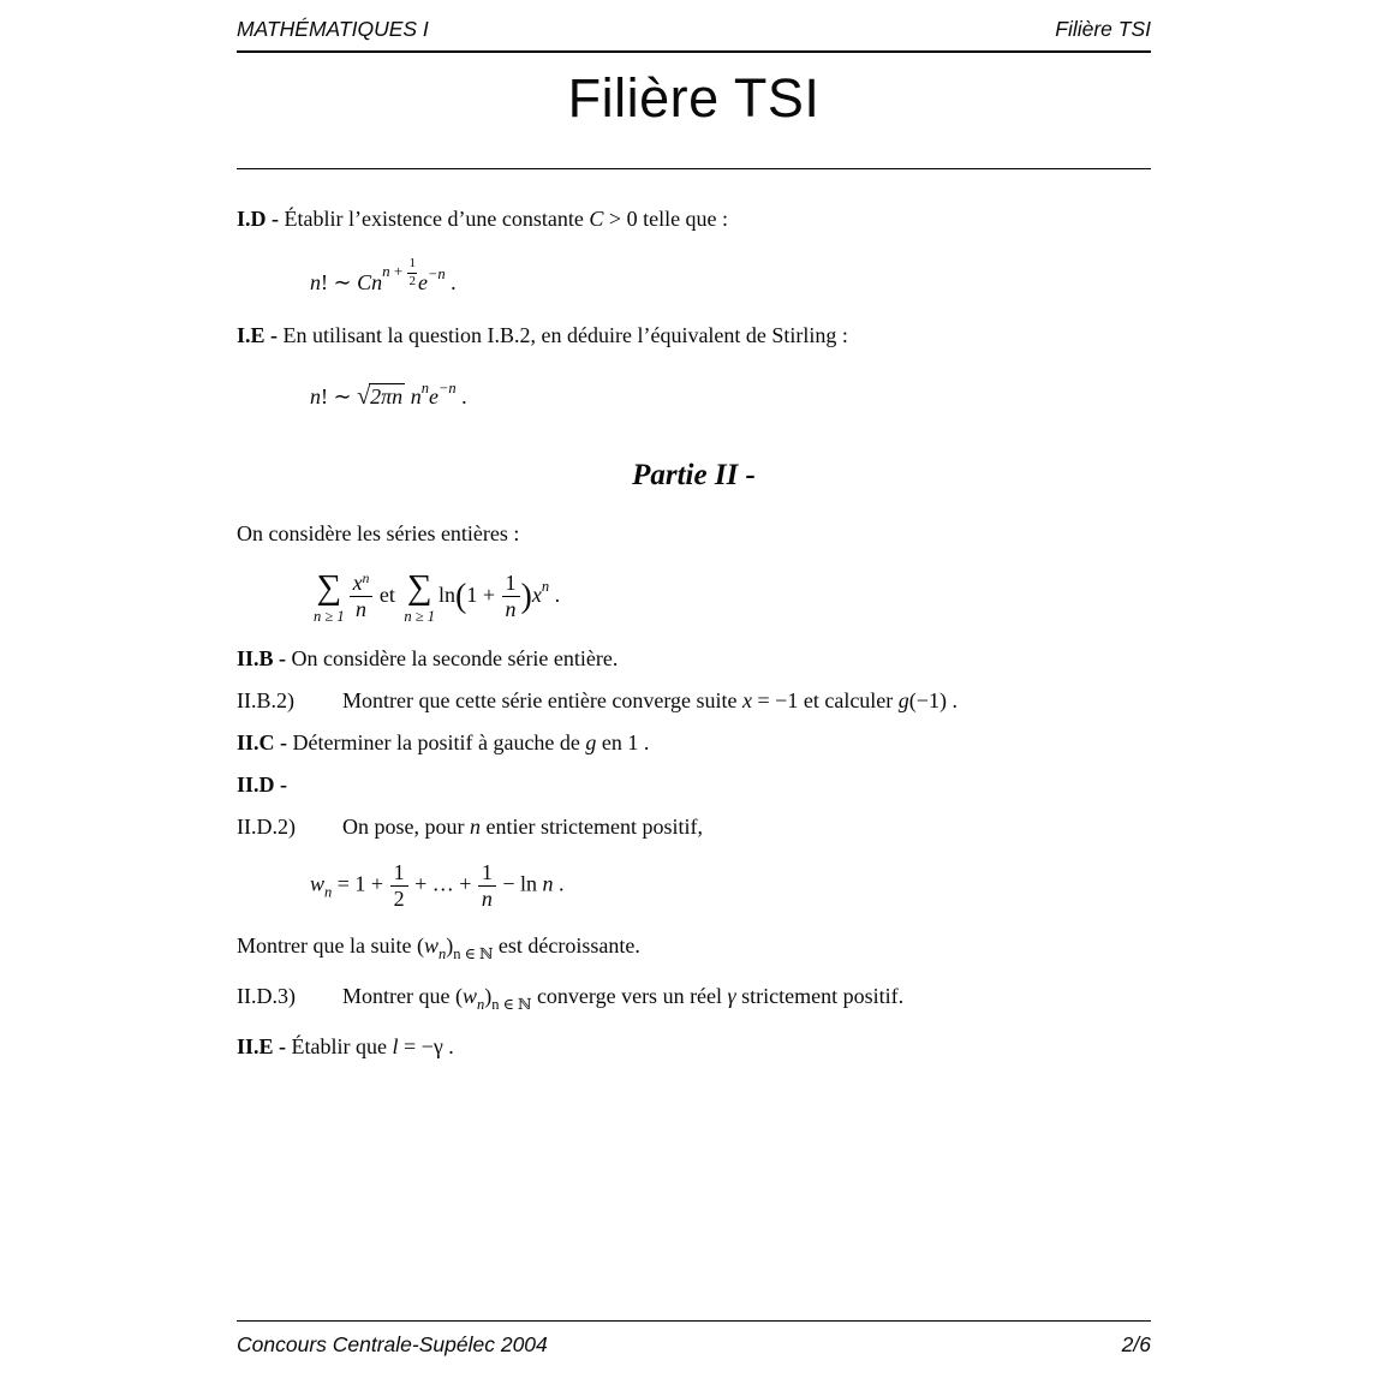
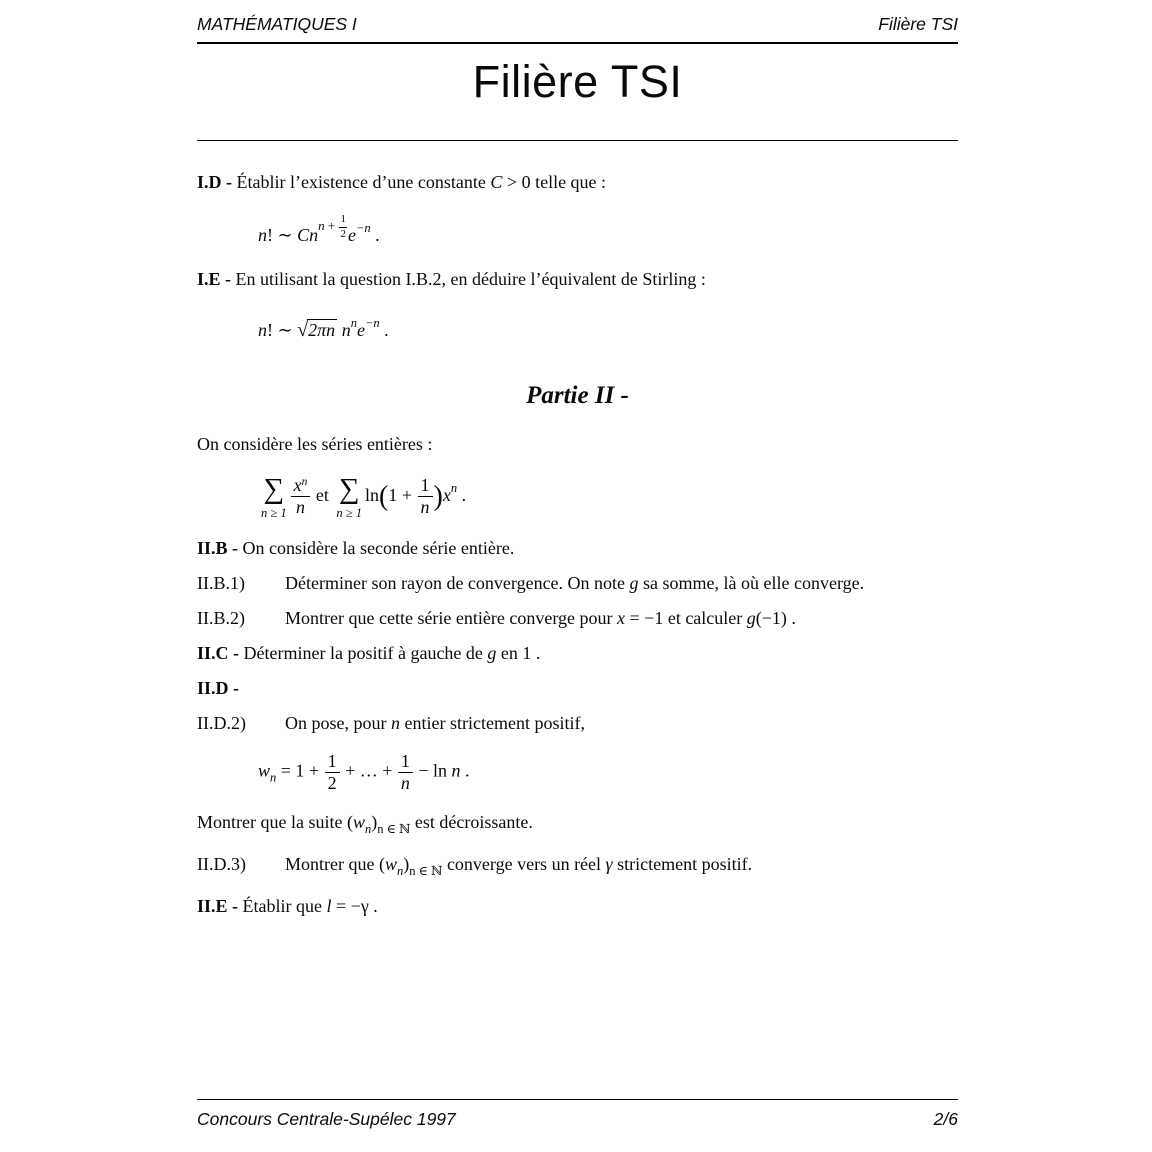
  MATHÉMATIQUES I
  Filière TSI
  Filière TSI
  I.D - Établir l’existence d’une constante C > 0 telle que :
  n! ∼ Cnn +
  1
  2
  e−n .
  I.E - En utilisant la question I.B.2, en déduire l’équivalent de Stirling :
  n! ∼ √2πn nne−n .
  Partie II -
  On considère les séries entières :
  ∑
  n ≥ 1
  xn
  n
  et
  ∑
  n ≥ 1
  ln(1 +
  1
  n
  )xn .
  II.B - On considère la seconde série entière.
+ II.B.1) Déterminer son rayon de convergence. On note g sa somme, là où elle converge.
- II.B.2) Montrer que cette série entière converge suite x = −1 et calculer g(−1) .
+ II.B.2) Montrer que cette série entière converge pour x = −1 et calculer g(−1) .
  II.C - Déterminer la positif à gauche de g en 1 .
  II.D -
  II.D.2) On pose, pour n entier strictement positif,
  wn = 1 +
  1
  2
  + … +
  1
  n
  − ln n .
  Montrer que la suite (wn)n ∈ ℕ est décroissante.
  II.D.3) Montrer que (wn)n ∈ ℕ converge vers un réel γ strictement positif.
  II.E - Établir que l = −γ .
- Concours Centrale-Supélec 2004
+ Concours Centrale-Supélec 1997
  2/6
